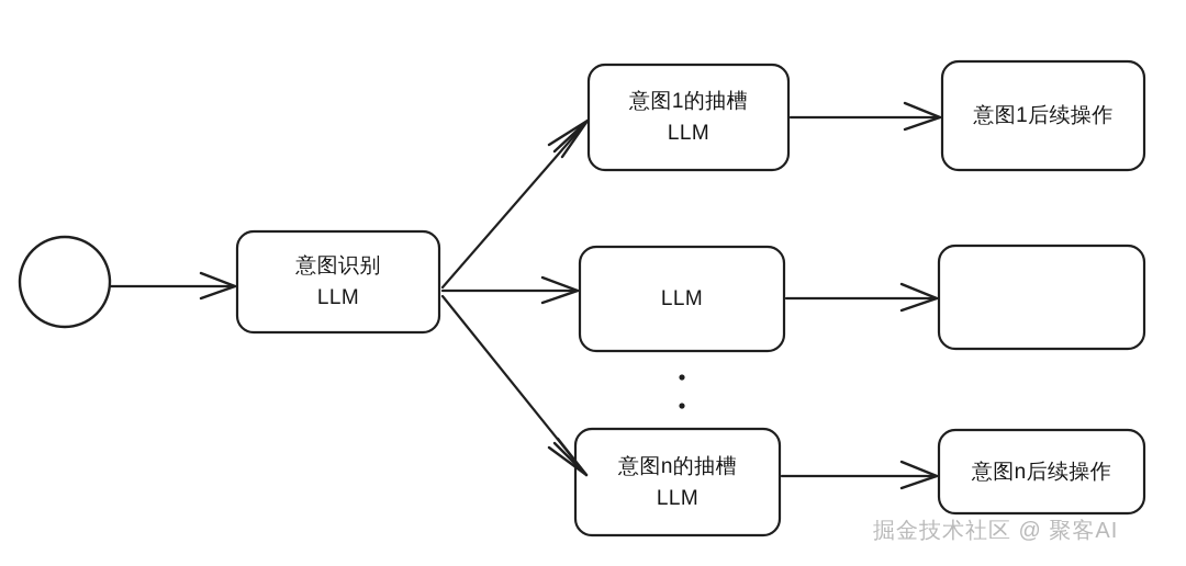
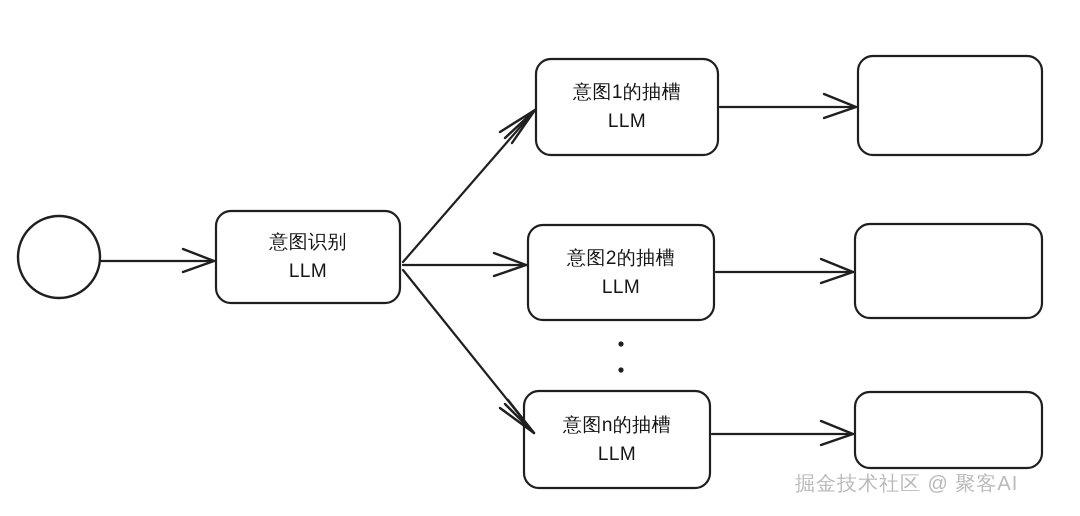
  意图识别
  LLM
  意图1的抽槽
  LLM
+ 意图2的抽槽
  LLM
  意图n的抽槽
  LLM
- 意图1后续操作
- 意图n后续操作
  掘金技术社区 @ 聚客AI
